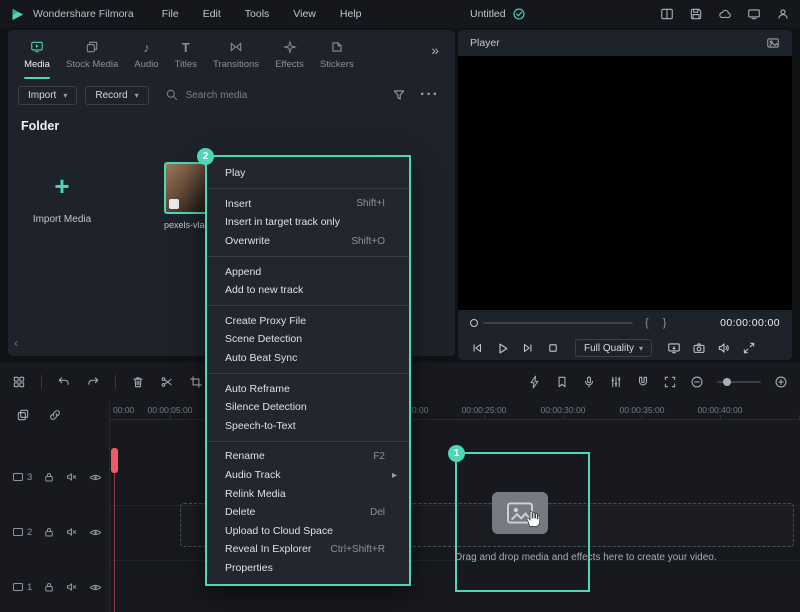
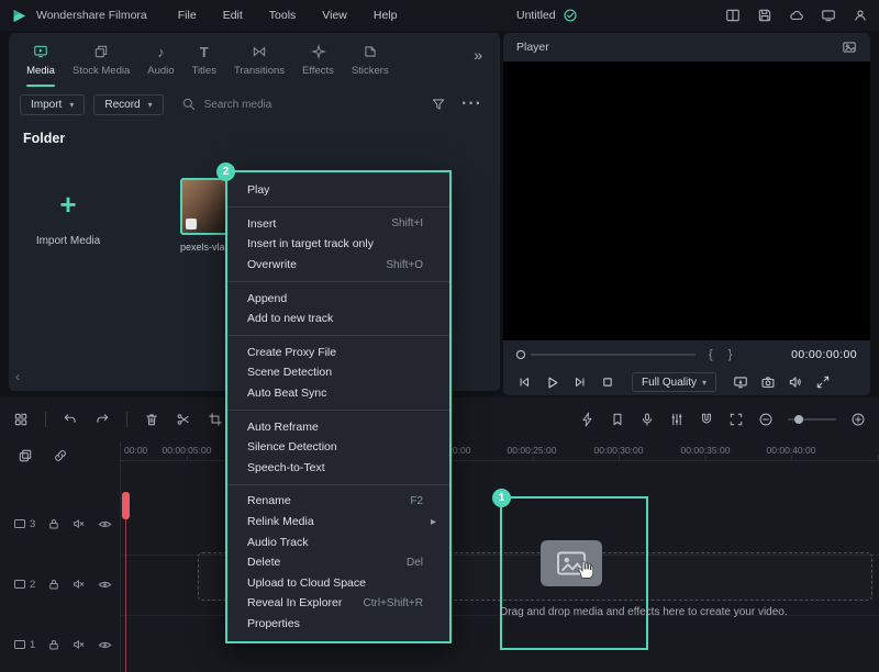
  Wondershare Filmora
  File
  Edit
  Tools
  View
  Help
  Untitled
  Media
  Stock Media
  ♪
  Audio
  T
  Titles
  Transitions
  Effects
  Stickers
  »
  Import
  ▾
  Record
  ▾
  Search media
  ···
  Folder
  +
  Import Media
  ‹
  Player
  {
  }
  00:00:00:00
  Full Quality
  ▾
  00:00
  00:00:05:00
  00:00:25:00
  00:00:30:00
  00:00:35:00
  00:00:40:00
  3
  2
  1
  1
  Drag and drop media and effects here to create your video.
  2
  Play
  Insert
  Shift+I
  Insert in target track only
  Overwrite
  Shift+O
  Append
  Add to new track
  Create Proxy File
  Scene Detection
  Auto Beat Sync
  Auto Reframe
  Silence Detection
  Speech-to-Text
  Rename
  F2
- Audio Track
+ Relink Media
  ▸
- Relink Media
+ Audio Track
  Delete
  Del
  Upload to Cloud Space
  Reveal In Explorer
  Ctrl+Shift+R
  Properties
